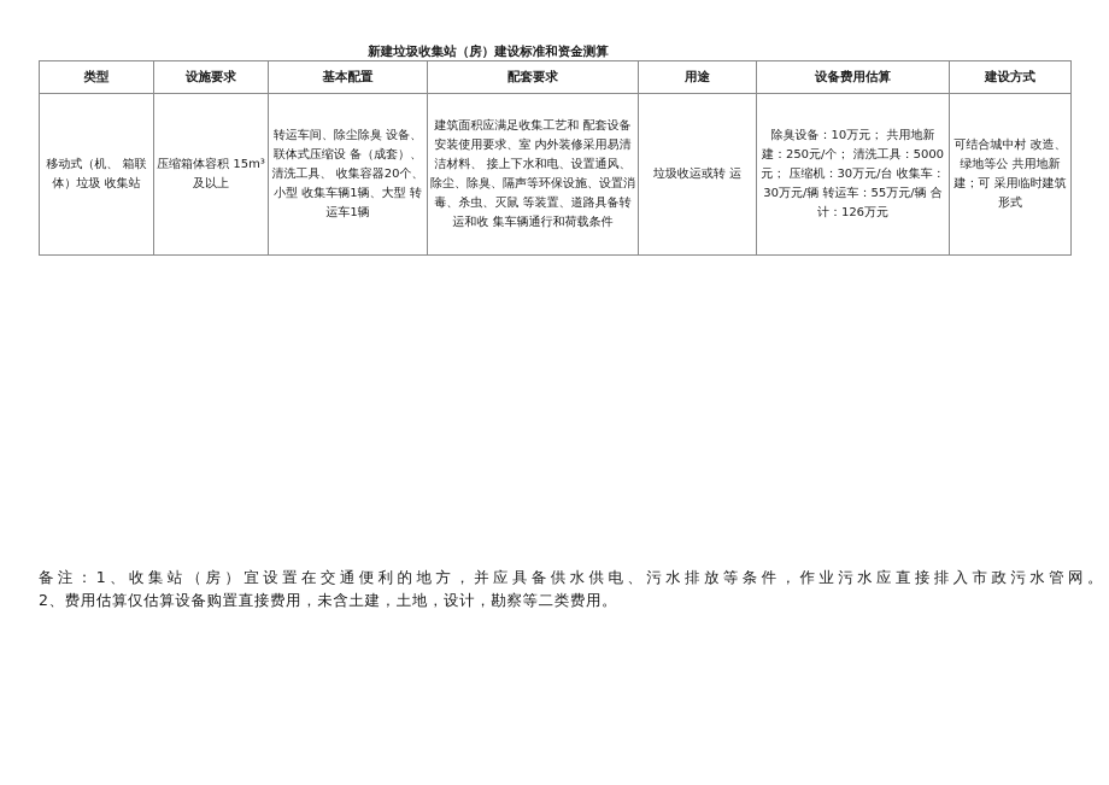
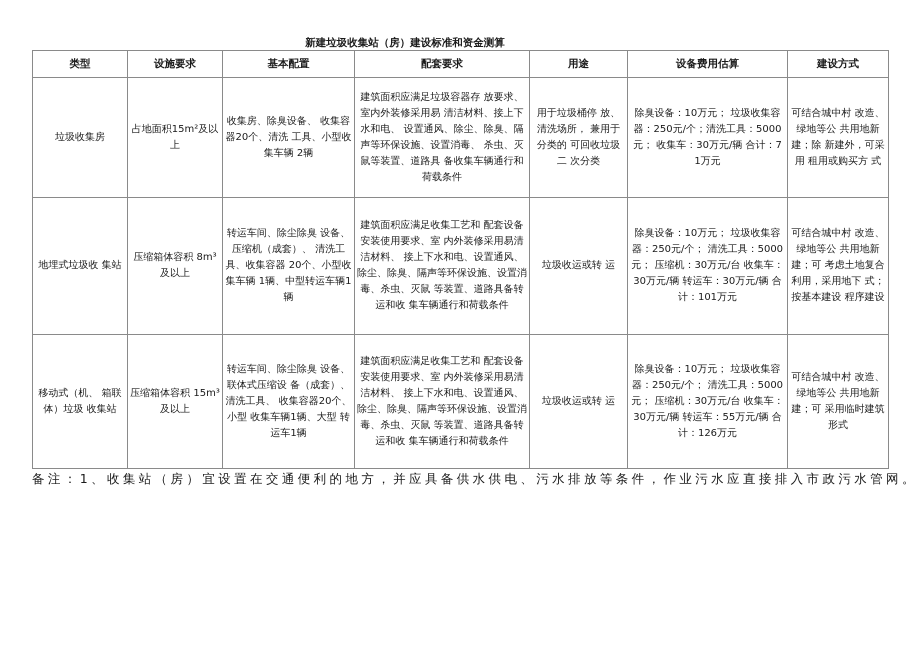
  新建垃圾收集站（房）建设标准和资金测算
  类型	设施要求	基本配置	配套要求	用途	设备费用估算	建设方式
+ 垃圾收集房	占地面积15m²及以上	收集房、除臭设备、 收集容器20个、清洗 工具、小型收集车辆 2辆	建筑面积应满足垃圾容器存 放要求、室内外装修采用易 清洁材料、接上下水和电、 设置通风、除尘、除臭、隔 声等环保设施、设置消毒、 杀虫、灭鼠等装置、道路具 备收集车辆通行和荷载条件	用于垃圾桶停 放、清洗场所， 兼用于分类的 可回收垃圾二 次分类	除臭设备：10万元； 垃圾收集容器：250元/个；清洗工具：5000元； 收集车：30万元/辆 合计：71万元	可结合城中村 改造、绿地等公 共用地新建；除 新建外，可采用 租用或购买方 式
+ 地埋式垃圾收 集站	压缩箱体容积 8m³及以上	转运车间、除尘除臭 设备、压缩机（成套）、 清洗工具、收集容器 20个、小型收集车辆 1辆、中型转运车辆1 辆	建筑面积应满足收集工艺和 配套设备安装使用要求、室 内外装修采用易清洁材料、 接上下水和电、设置通风、 除尘、除臭、隔声等环保设施、设置消毒、杀虫、灭鼠 等装置、道路具备转运和收 集车辆通行和荷载条件	垃圾收运或转 运	除臭设备：10万元； 垃圾收集容器：250元/个； 清洗工具：5000元； 压缩机：30万元/台 收集车：30万元/辆 转运车：30万元/辆 合计：101万元	可结合城中村 改造、绿地等公 共用地新建；可 考虑土地复合 利用，采用地下 式；按基本建设 程序建设
- 移动式（机、 箱联体）垃圾 收集站	压缩箱体容积 15m³及以上	转运车间、除尘除臭 设备、联体式压缩设 备（成套）、清洗工具、 收集容器20个、小型 收集车辆1辆、大型 转运车1辆	建筑面积应满足收集工艺和 配套设备安装使用要求、室 内外装修采用易清洁材料、 接上下水和电、设置通风、 除尘、除臭、隔声等环保设施、设置消毒、杀虫、灭鼠 等装置、道路具备转运和收 集车辆通行和荷载条件	垃圾收运或转 运	除臭设备：10万元； 共用地新建：250元/个； 清洗工具：5000元； 压缩机：30万元/台 收集车：30万元/辆 转运车：55万元/辆 合计：126万元	可结合城中村 改造、绿地等公 共用地新建；可 采用临时建筑 形式
+ 移动式（机、 箱联体）垃圾 收集站	压缩箱体容积 15m³及以上	转运车间、除尘除臭 设备、联体式压缩设 备（成套）、清洗工具、 收集容器20个、小型 收集车辆1辆、大型 转运车1辆	建筑面积应满足收集工艺和 配套设备安装使用要求、室 内外装修采用易清洁材料、 接上下水和电、设置通风、 除尘、除臭、隔声等环保设施、设置消毒、杀虫、灭鼠 等装置、道路具备转运和收 集车辆通行和荷载条件	垃圾收运或转 运	除臭设备：10万元； 垃圾收集容器：250元/个； 清洗工具：5000元； 压缩机：30万元/台 收集车：30万元/辆 转运车：55万元/辆 合计：126万元	可结合城中村 改造、绿地等公 共用地新建；可 采用临时建筑 形式
  备注：1、收集站（房）宜设置在交通便利的地方，并应具备供水供电、污水排放等条件，作业污水应直接排入市政污水管网。
- 2、费用估算仅估算设备购置直接费用，未含土建，土地，设计，勘察等二类费用。
